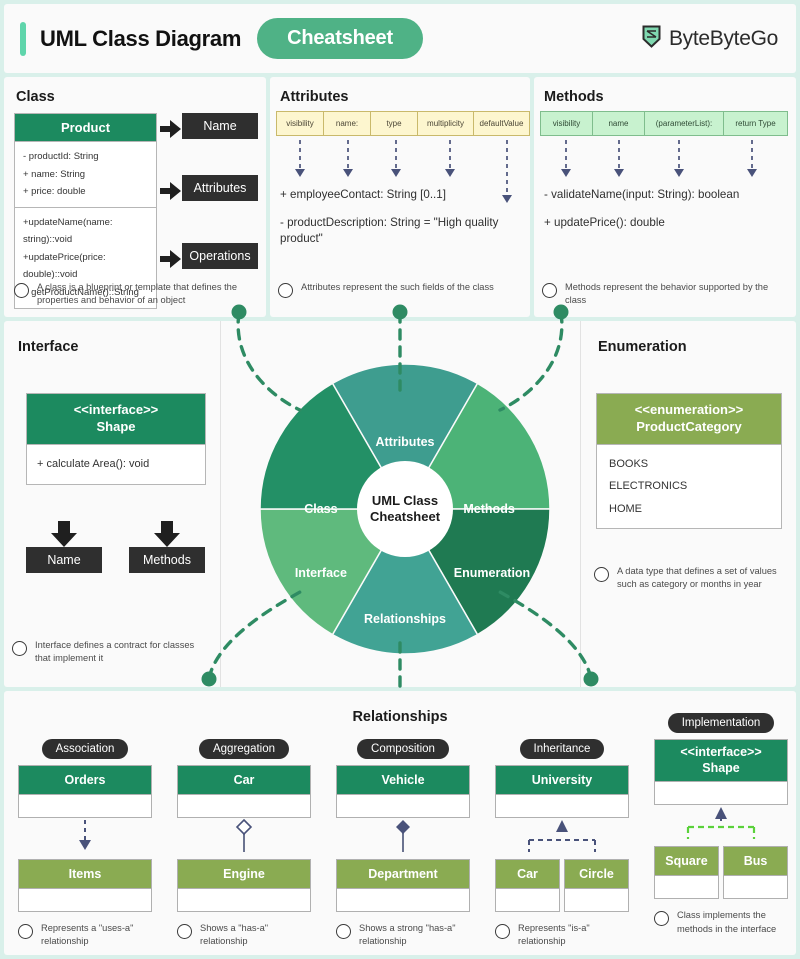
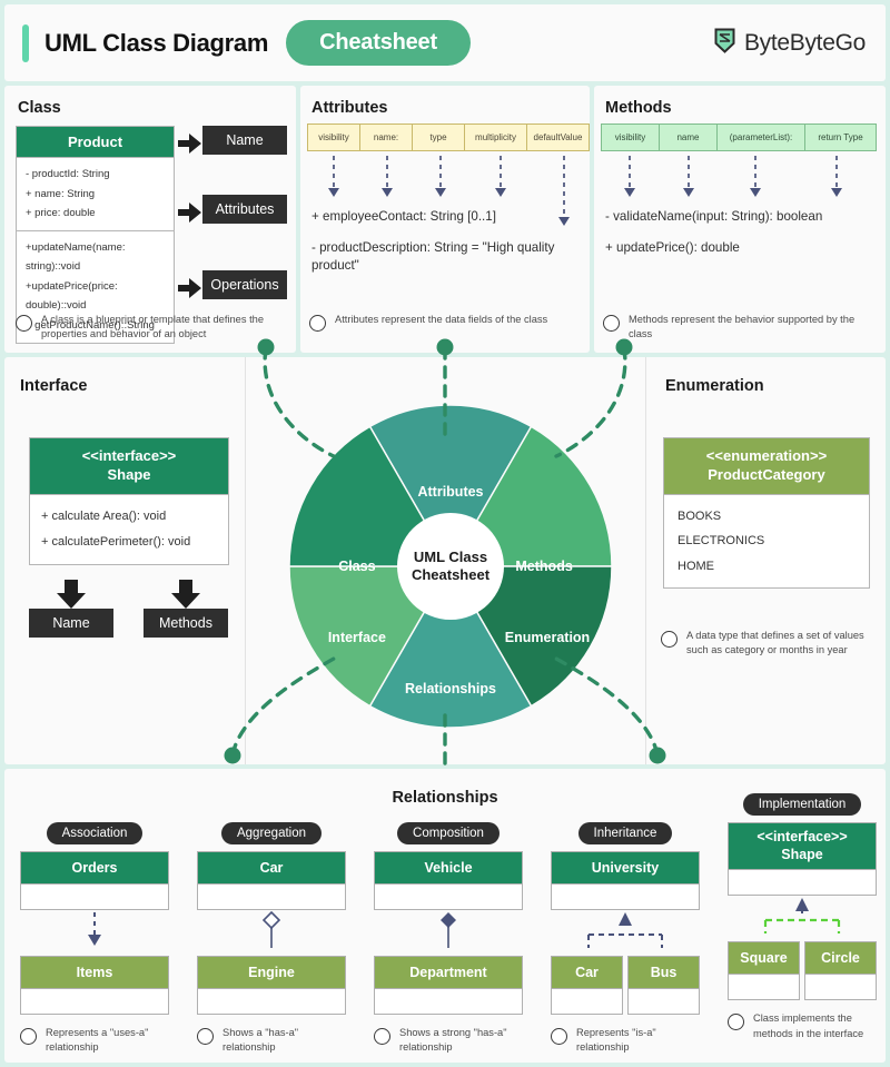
  UML Class Diagram
  Cheatsheet
  ByteByteGo
  Class
  Product
  - productId: String
  + name: String
  + price: double
  +updateName(name: string)::void
  +updatePrice(price: double)::void
  getProductName()::String
  Name
  Attributes
  Operations
  A class is a blueprint or template that defines the properties and behavior of an object
  Attributes
  visibility
  name:
  type
  multiplicity
  defaultValue
  + employeeContact: String [0..1]
  - productDescription: String = "High quality product"
- Attributes represent the such fields of the class
+ Attributes represent the data fields of the class
  Methods
  visibility
  name
  (parameterList):
  return Type
  - validateName(input: String): boolean
  + updatePrice(): double
  Methods represent the behavior supported by the class
  Interface
  <<interface>>
  Shape
  + calculate Area(): void
+ + calculatePerimeter(): void
  Name
  Methods
- Interface defines a contract for classes that implement it
  Enumeration
  <<enumeration>>
  ProductCategory
  BOOKS
  ELECTRONICS
  HOME
  A data type that defines a set of values such as category or months in year
  Attributes
  Methods
  Enumeration
  Relationships
  Interface
  Class
  UML Class
  Cheatsheet
  Relationships
  Association
  Orders
  Items
  Represents a "uses-a" relationship
  Aggregation
  Car
  Engine
  Shows a "has-a" relationship
  Composition
  Vehicle
  Department
  Shows a strong "has-a" relationship
  Inheritance
  University
  Car
- Circle
+ Bus
  Represents "is-a" relationship
  Implementation
  <<interface>>
  Shape
  Square
- Bus
+ Circle
  Class implements the methods in the interface
